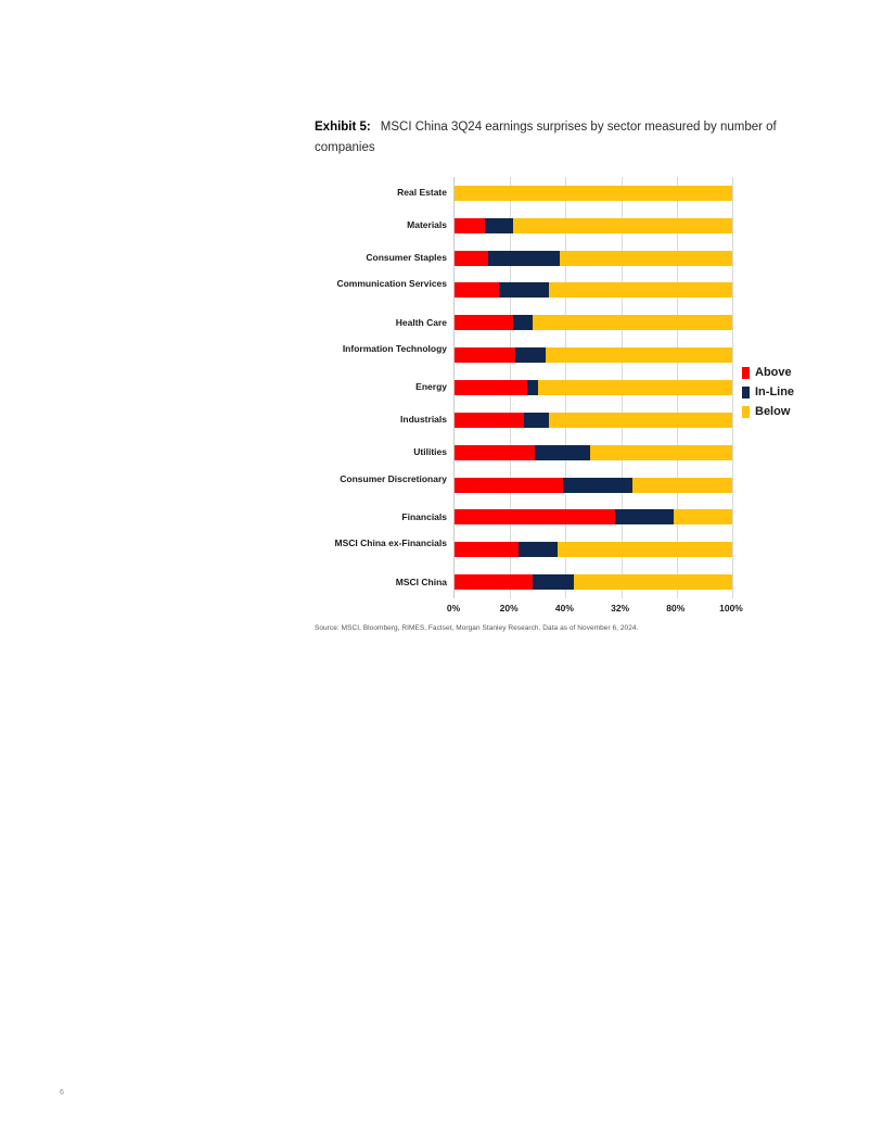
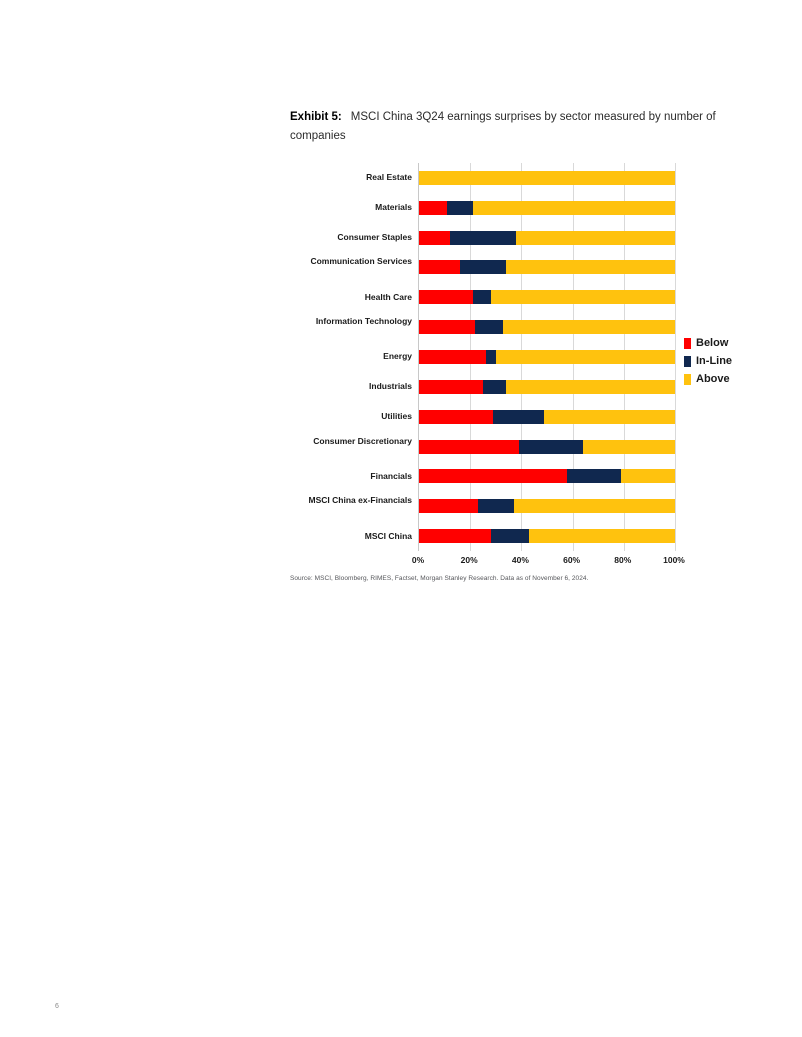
  Exhibit 5: MSCI China 3Q24 earnings surprises by sector measured by number of companies
  Real Estate
  Materials
  Consumer Staples
  Communication Services
  Health Care
  Information Technology
  Energy
  Industrials
  Utilities
  Consumer Discretionary
  Financials
  MSCI China ex-Financials
  MSCI China
  0%
  20%
  40%
- 32%
+ 60%
  80%
  100%
- Above
+ Below
  In-Line
- Below
+ Above
